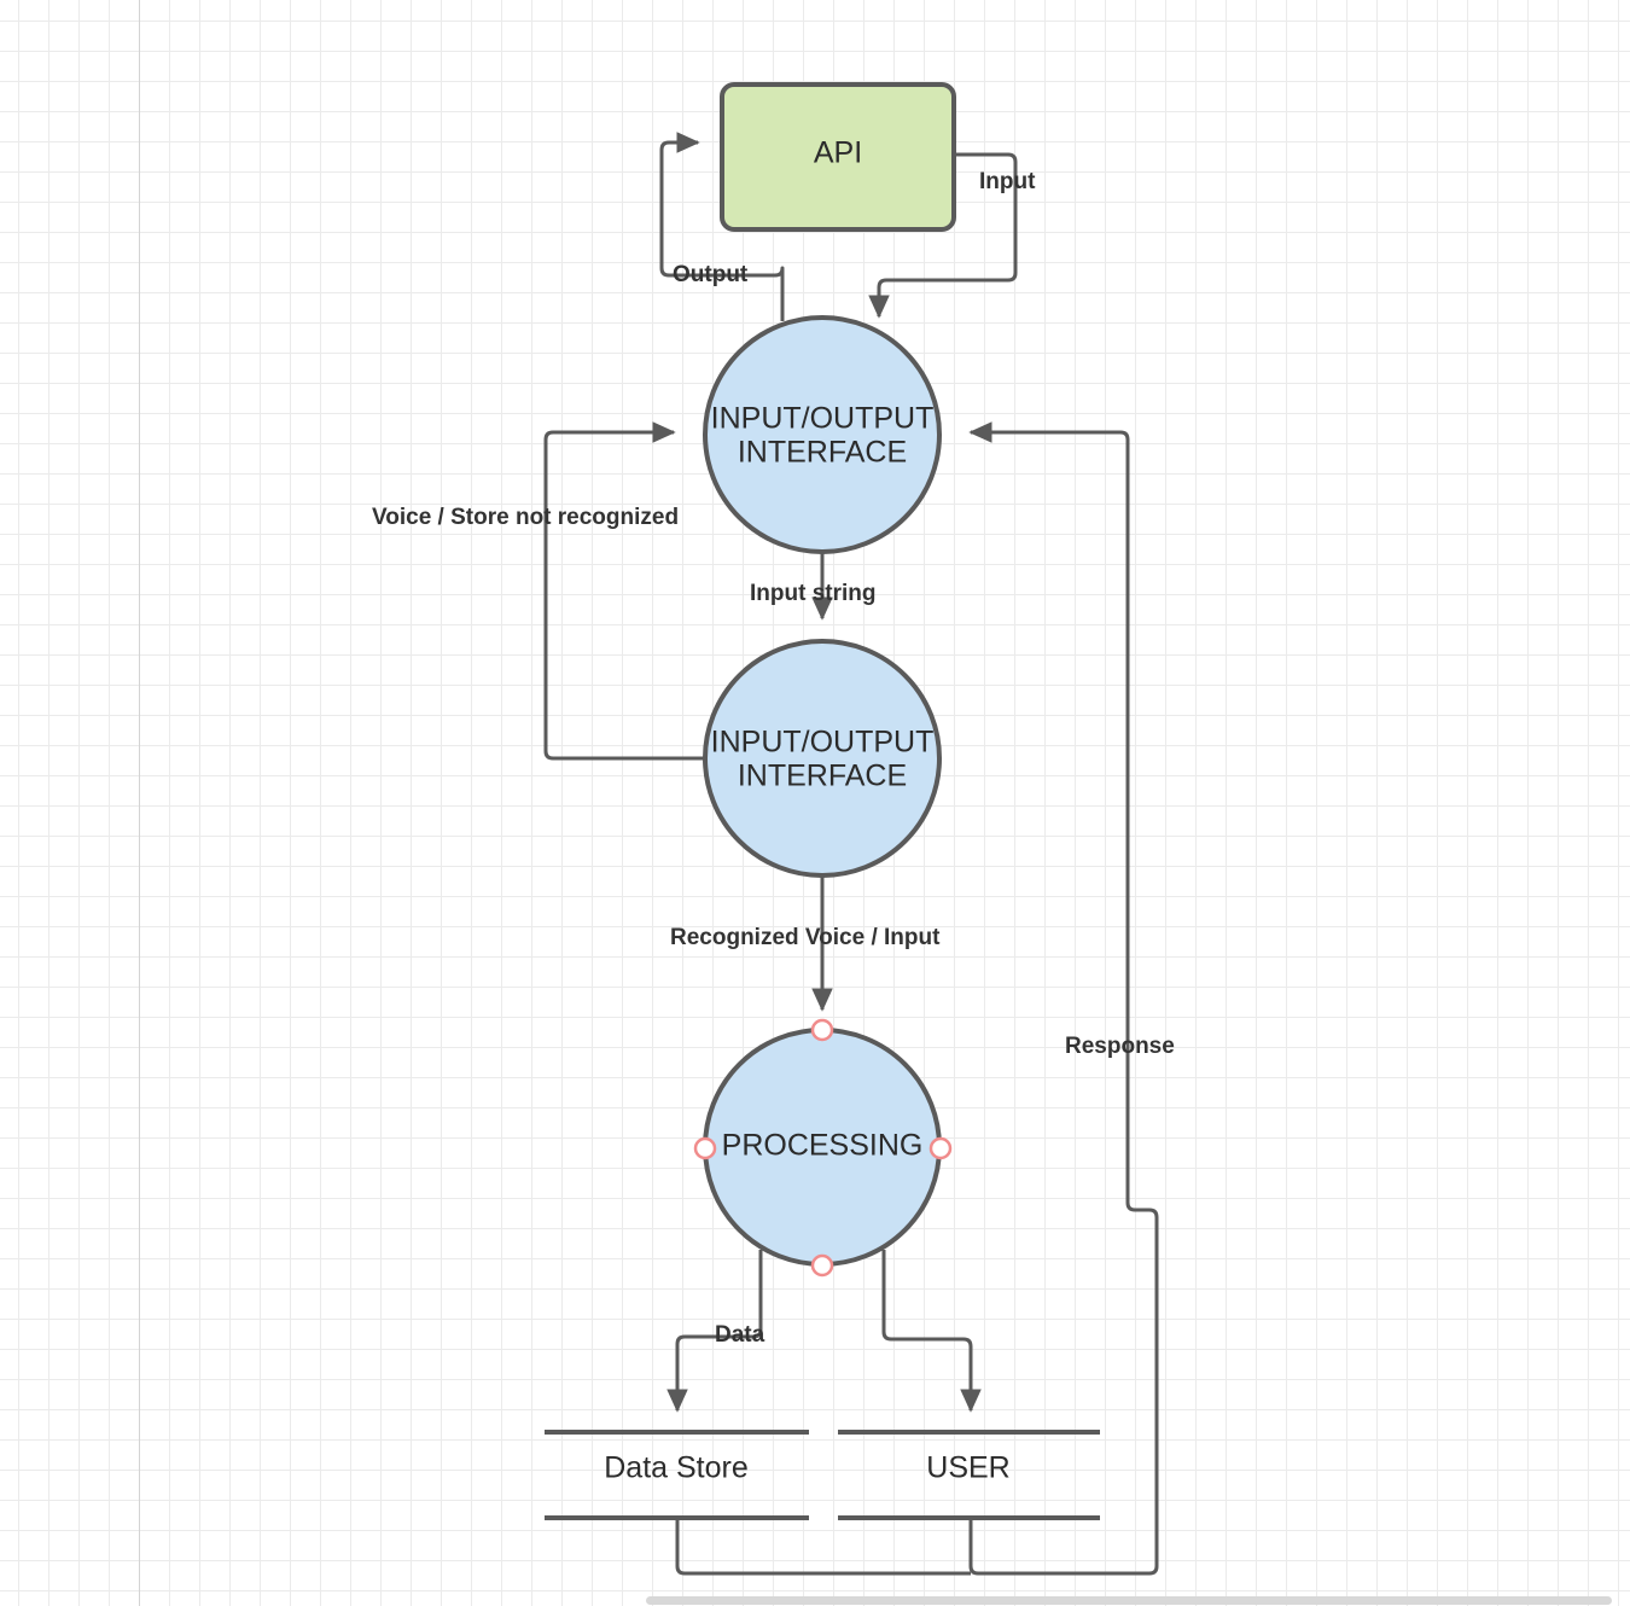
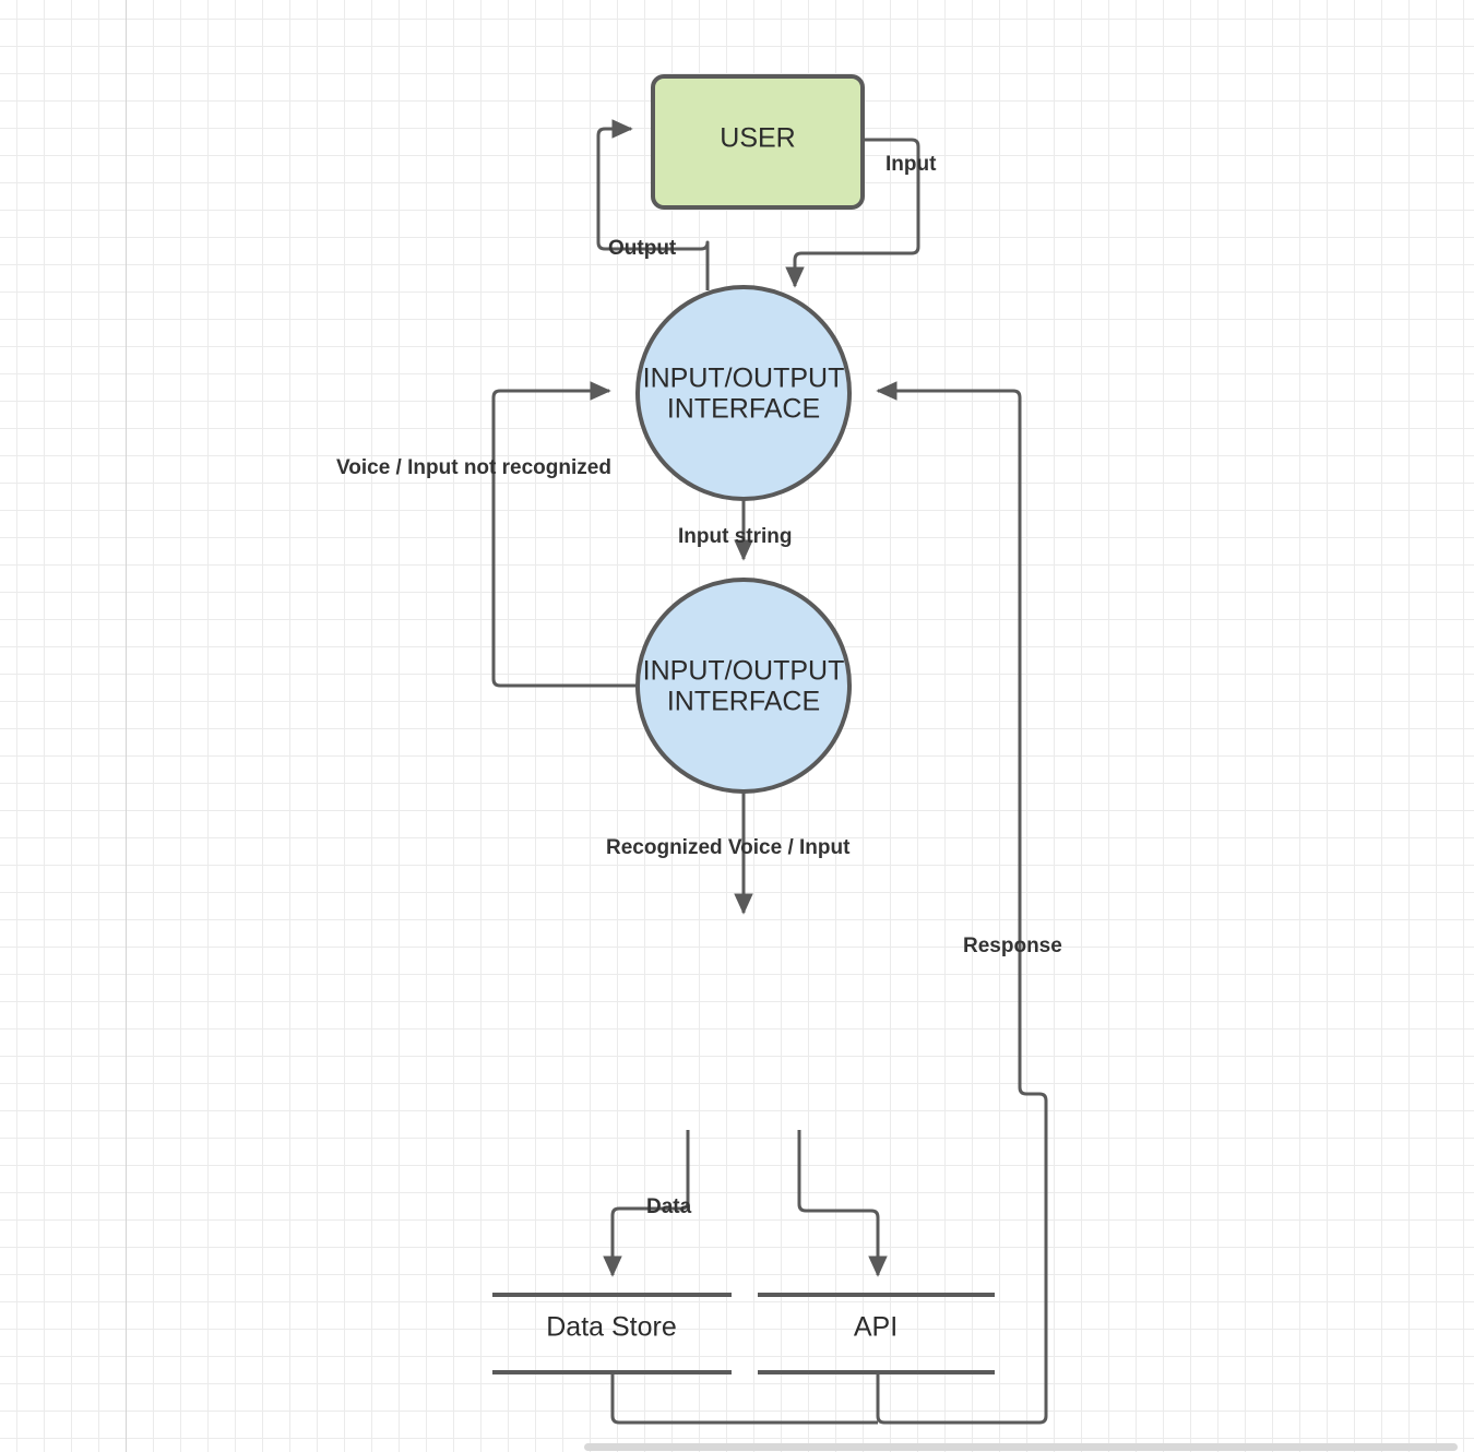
  Output
  Input
- Voice / Store not recognized
+ Voice / Input not recognized
  Input string
  Recognized Voice / Input
  Data
  Response
- API
+ USER
  INPUT/OUTPUT
  INTERFACE
  INPUT/OUTPUT
  INTERFACE
- PROCESSING
  Data Store
- USER
+ API
